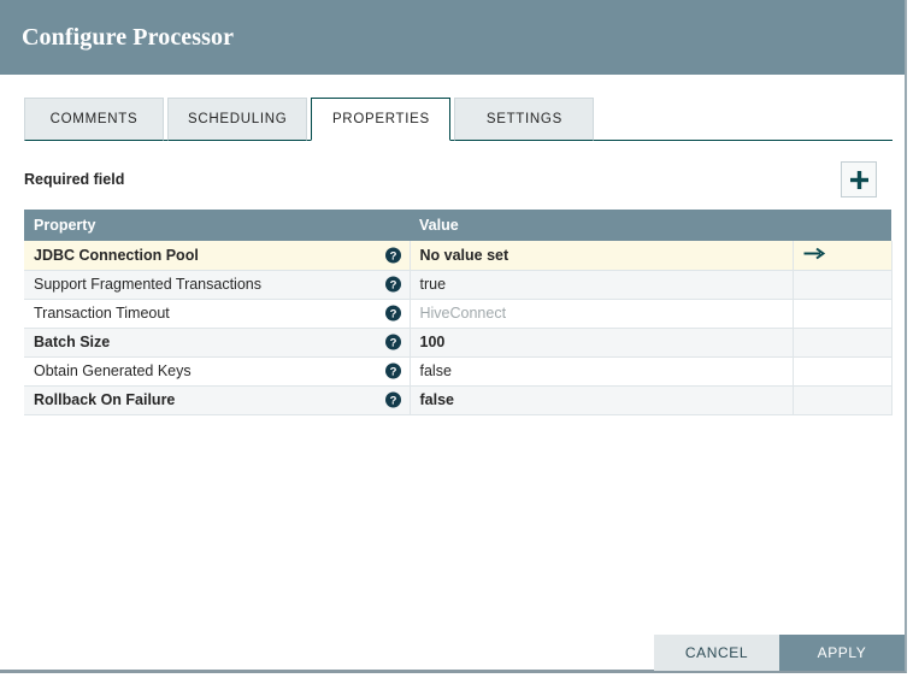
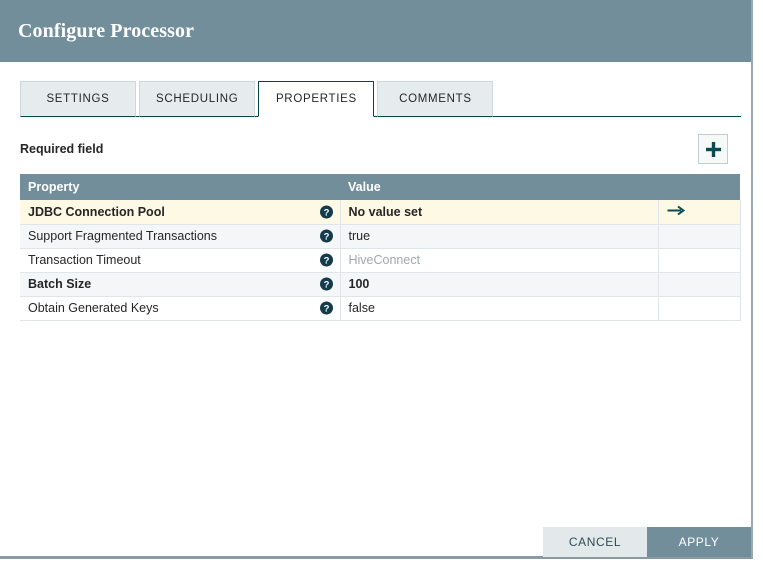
  Configure Processor
- COMMENTS
+ SETTINGS
  SCHEDULING
  PROPERTIES
- SETTINGS
+ COMMENTS
  Required field
  Property	Value
  JDBC Connection Pool ?	No value set
  Support Fragmented Transactions ?	true
  Transaction Timeout ?	HiveConnect
  Batch Size ?	100
  Obtain Generated Keys ?	false
- Rollback On Failure ?	false
  CANCEL
  APPLY
